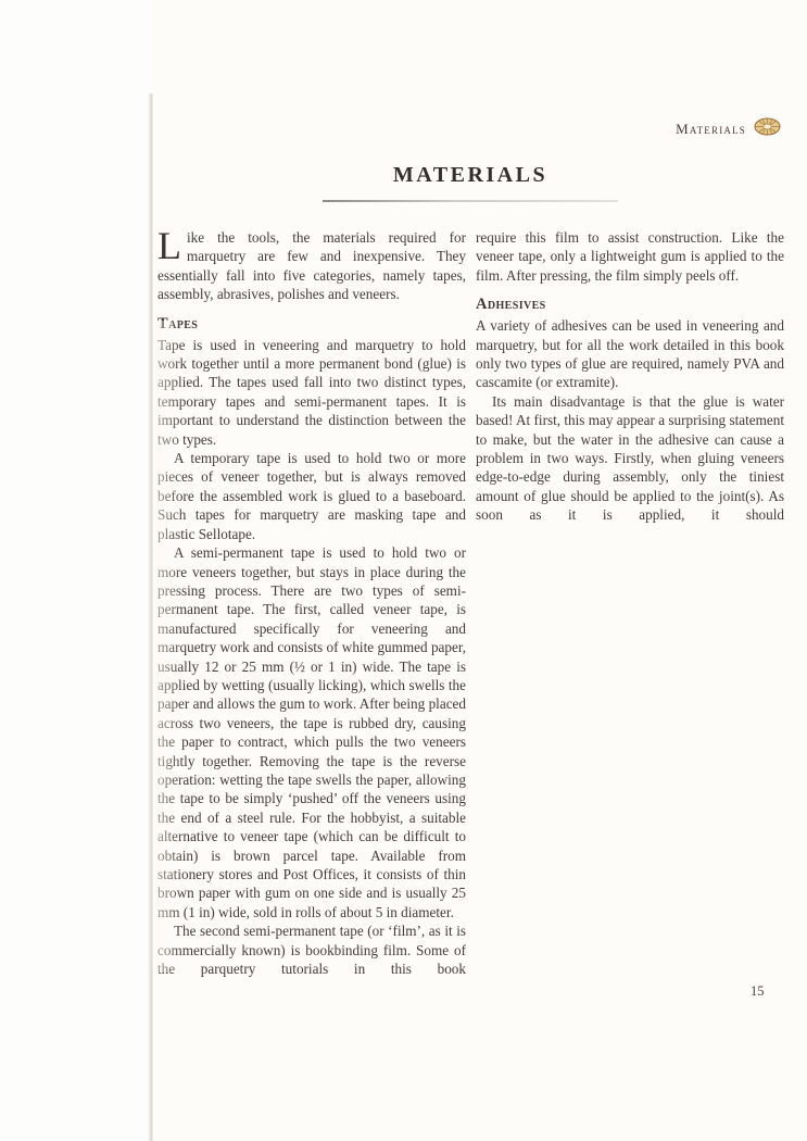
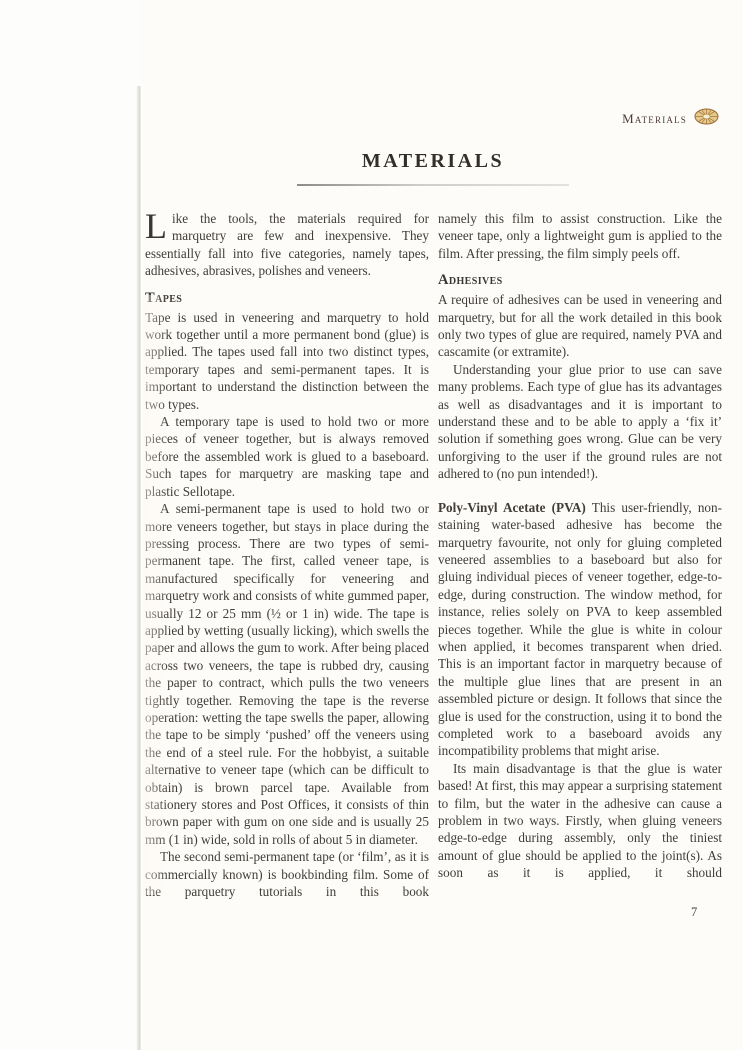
  Materials
  MATERIALS
  L
- ike the tools, the materials required for marquetry are few and inexpensive. They essentially fall into five categories, namely tapes, assembly, abrasives, polishes and veneers.
+ ike the tools, the materials required for marquetry are few and inexpensive. They essentially fall into five categories, namely tapes, adhesives, abrasives, polishes and veneers.
  is used in veneering and marquetry to hold together until a more permanent bond (glue) is ied. The tapes used fall into two distinct types, orary tapes and semi-permanent tapes. It is rtant to understand the distinction between the types.
  temporary tape is used to hold two or more es of veneer together, but is always removed re the assembled work is glued to a baseboard. tapes for marquetry are masking tape and ic Sellotape.
  semi-permanent tape is used to hold two or e veneers together, but stays in place during the sing process. There are two types of semi-anent tape. The first, called veneer tape, is ufactured specifically for veneering and uetry work and consists of white gummed paper, lly 12 or 25 mm (½ or 1 in) wide. The tape is ied by wetting (usually licking), which swells the r and allows the gum to work. After being placed ss two veneers, the tape is rubbed dry, causing paper to contract, which pulls the two veneers ly together. Removing the tape is the reverse ation: wetting the tape swells the paper, allowing ape to be simply ‘pushed’ off the veneers using end of a steel rule. For the hobbyist, a suitable native to veneer tape (which can be difficult to in) is brown parcel tape. Available from onery stores and Post Offices, it consists of thin n paper with gum on one side and is usually 25 (1 in) wide, sold in rolls of about 5 in diameter.
  he second semi-permanent tape (or ‘film’, as it is mercially known) is bookbinding film. Some of parquetry tutorials in this book
- require this film to assist construction. Like the veneer tape, only a lightweight gum is applied to the film. After pressing, the film simply peels off.
+ namely this film to assist construction. Like the veneer tape, only a lightweight gum is applied to the film. After pressing, the film simply peels off.
  Adhesives
- A variety of adhesives can be used in veneering and marquetry, but for all the work detailed in this book only two types of glue are required, namely PVA and cascamite (or extramite).
+ A require of adhesives can be used in veneering and marquetry, but for all the work detailed in this book only two types of glue are required, namely PVA and cascamite (or extramite).
+ Understanding your glue prior to use can save many problems. Each type of glue has its advantages as well as disadvantages and it is important to understand these and to be able to apply a ‘fix it’ solution if something goes wrong. Glue can be very unforgiving to the user if the ground rules are not adhered to (no pun intended!).
+ Poly-Vinyl Acetate (PVA) This user-friendly, non-staining water-based adhesive has become the marquetry favourite, not only for gluing completed veneered assemblies to a baseboard but also for gluing individual pieces of veneer together, edge-to-edge, during construction. The window method, for instance, relies solely on PVA to keep assembled pieces together. While the glue is white in colour when applied, it becomes transparent when dried. This is an important factor in marquetry because of the multiple glue lines that are present in an assembled picture or design. It follows that since the glue is used for the construction, using it to bond the completed work to a baseboard avoids any incompatibility problems that might arise.
- Its main disadvantage is that the glue is water based! At first, this may appear a surprising statement to make, but the water in the adhesive can cause a problem in two ways. Firstly, when gluing veneers edge-to-edge during assembly, only the tiniest amount of glue should be applied to the joint(s). As soon as it is applied, it should
+ Its main disadvantage is that the glue is water based! At first, this may appear a surprising statement to film, but the water in the adhesive can cause a problem in two ways. Firstly, when gluing veneers edge-to-edge during assembly, only the tiniest amount of glue should be applied to the joint(s). As soon as it is applied, it should
- 15
+ 7
